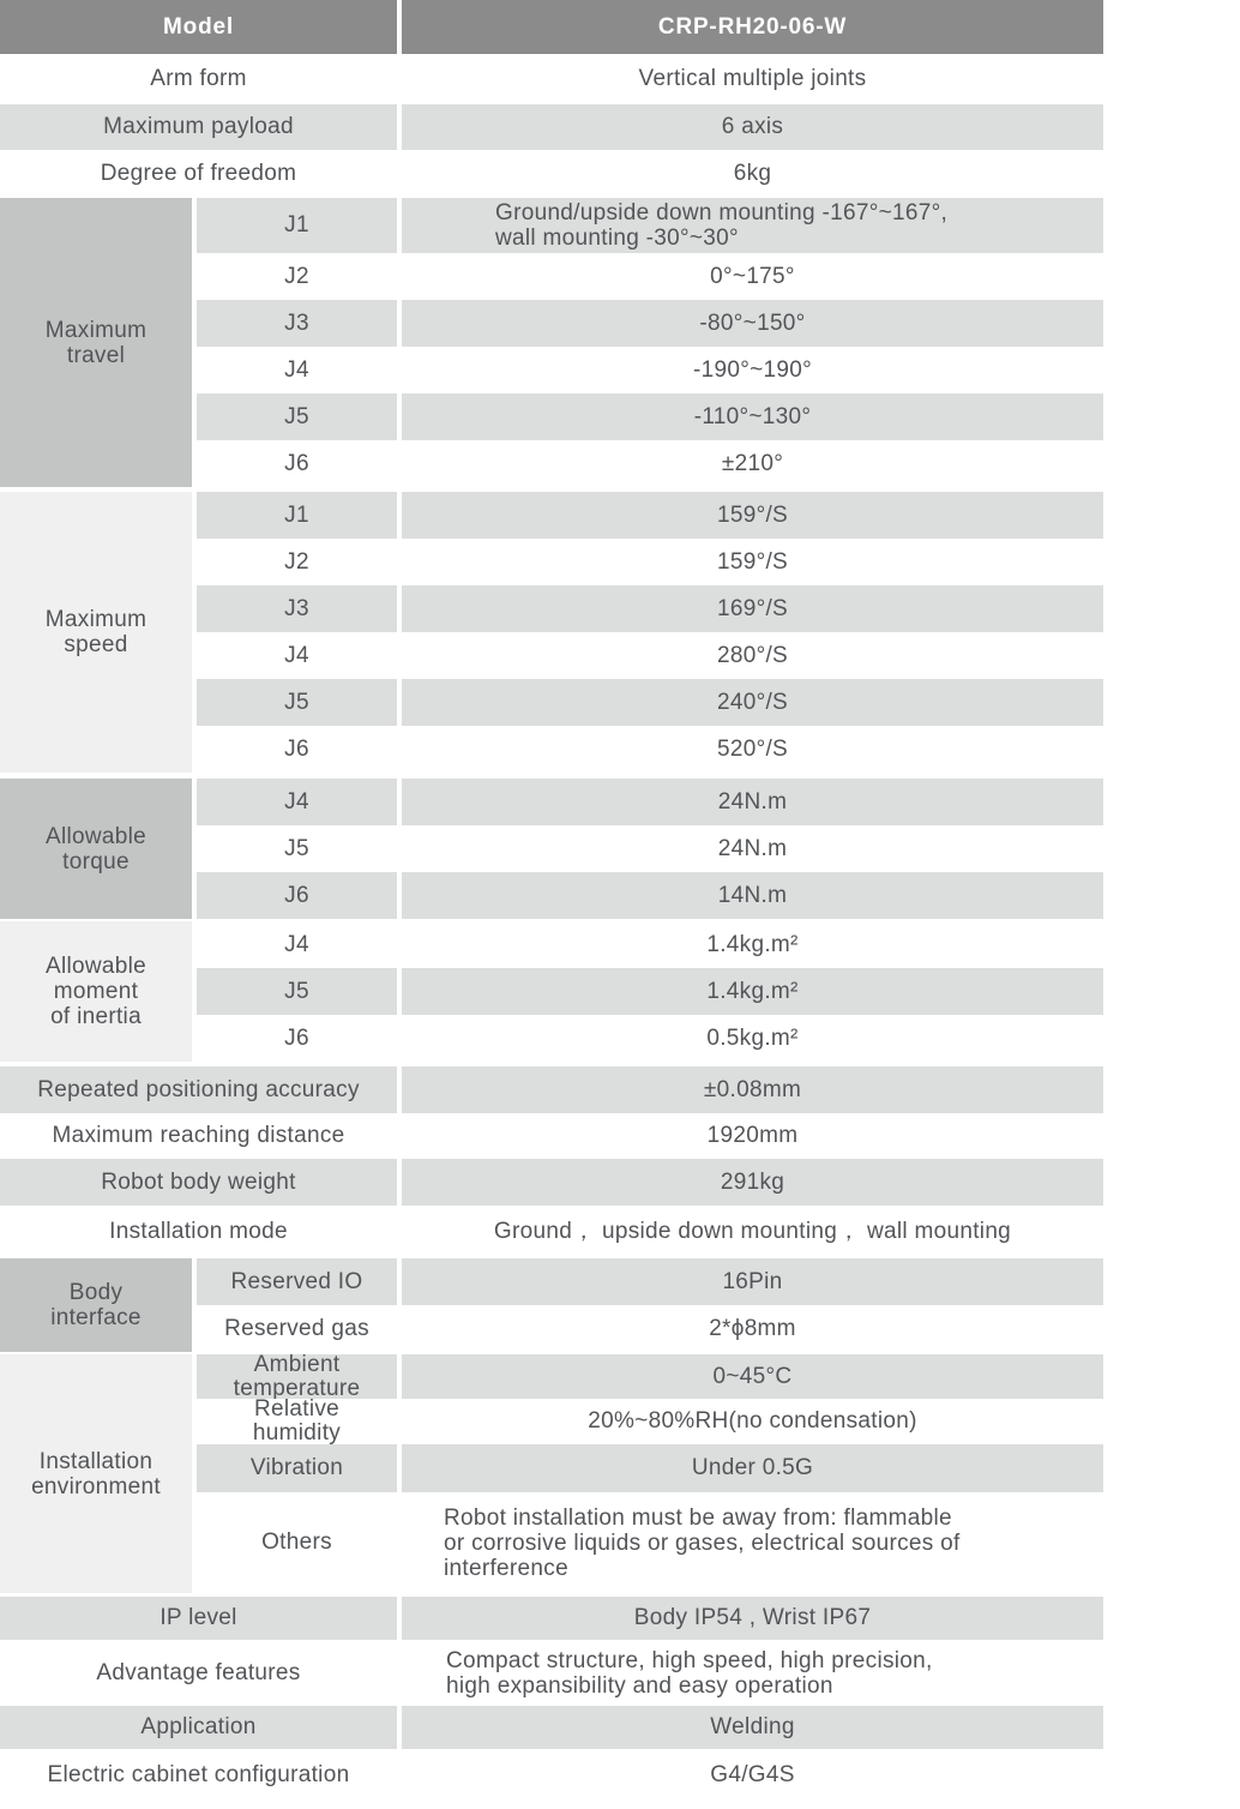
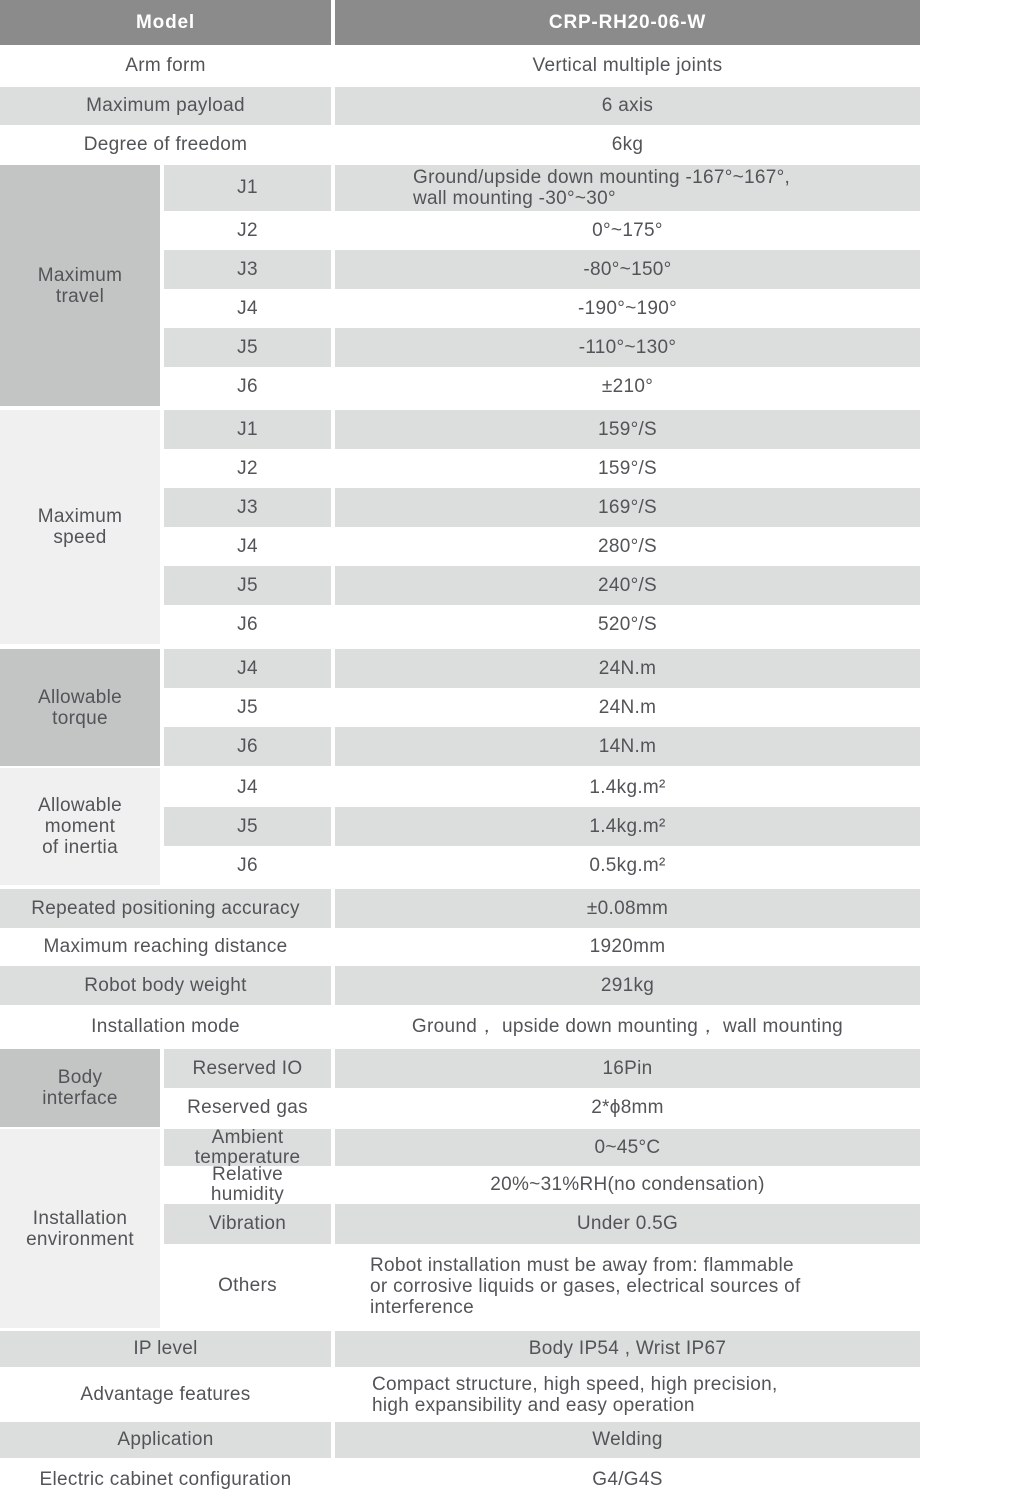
  Model
  CRP-RH20-06-W
  Arm form
  Vertical multiple joints
  Maximum payload
  6 axis
  Degree of freedom
  6kg
  Maximum
  travel
  J1
  Ground/upside down mounting -167°~167°,
  wall mounting -30°~30°
  J2
  0°~175°
  J3
  -80°~150°
  J4
  -190°~190°
  J5
  -110°~130°
  J6
  ±210°
  Maximum
  speed
  J1
  159°/S
  J2
  159°/S
  J3
  169°/S
  J4
  280°/S
  J5
  240°/S
  J6
  520°/S
  Allowable
  torque
  J4
  24N.m
  J5
  24N.m
  J6
  14N.m
  Allowable
  moment
  of inertia
  J4
  1.4kg.m²
  J5
  1.4kg.m²
  J6
  0.5kg.m²
  Repeated positioning accuracy
  ±0.08mm
  Maximum reaching distance
  1920mm
  Robot body weight
  291kg
  Installation mode
  Ground， upside down mounting， wall mounting
  Body
  interface
  Reserved IO
  16Pin
  Reserved gas
  2*ϕ8mm
  Installation
  environment
  Ambient
  temperature
  0~45°C
  Relative
  humidity
- 20%~80%RH(no condensation)
+ 20%~31%RH(no condensation)
  Vibration
  Under 0.5G
  Others
  Robot installation must be away from: flammable
  or corrosive liquids or gases, electrical sources of
  interference
  IP level
  Body IP54 , Wrist IP67
  Advantage features
  Compact structure, high speed, high precision,
  high expansibility and easy operation
  Application
  Welding
  Electric cabinet configuration
  G4/G4S
